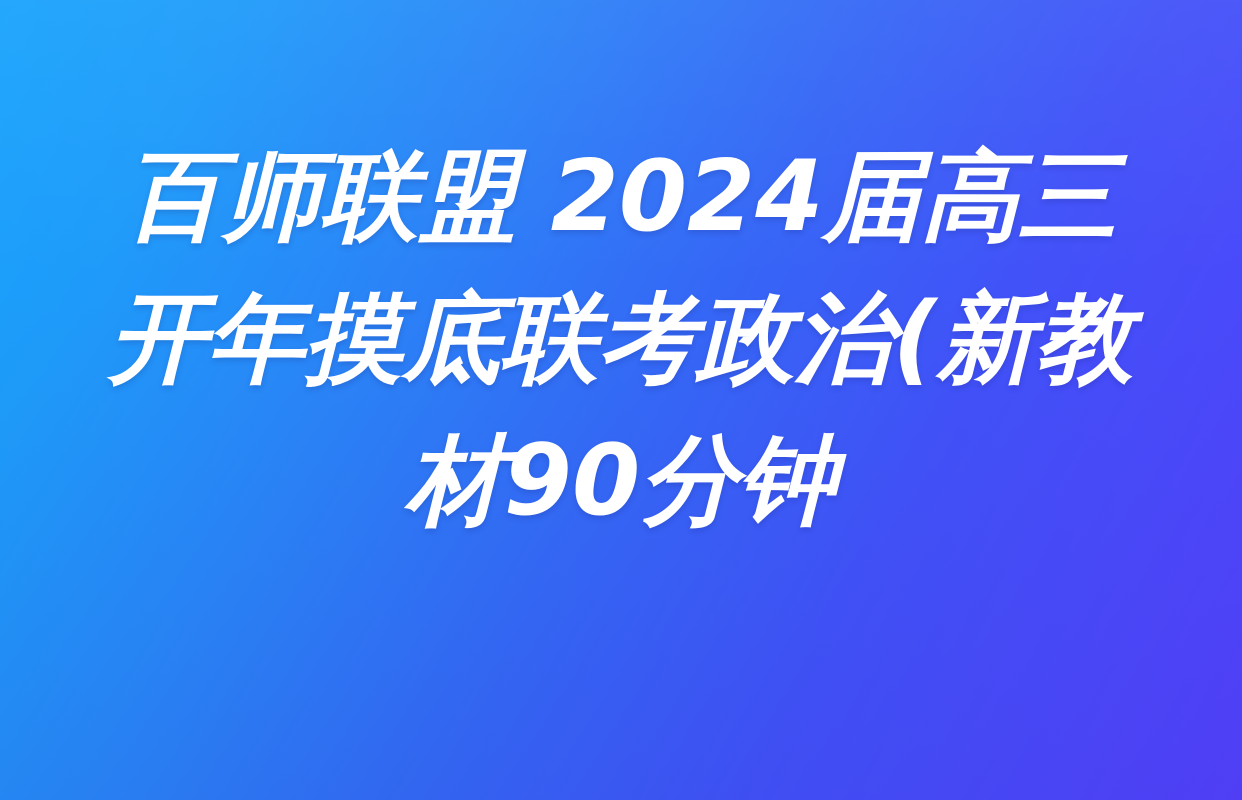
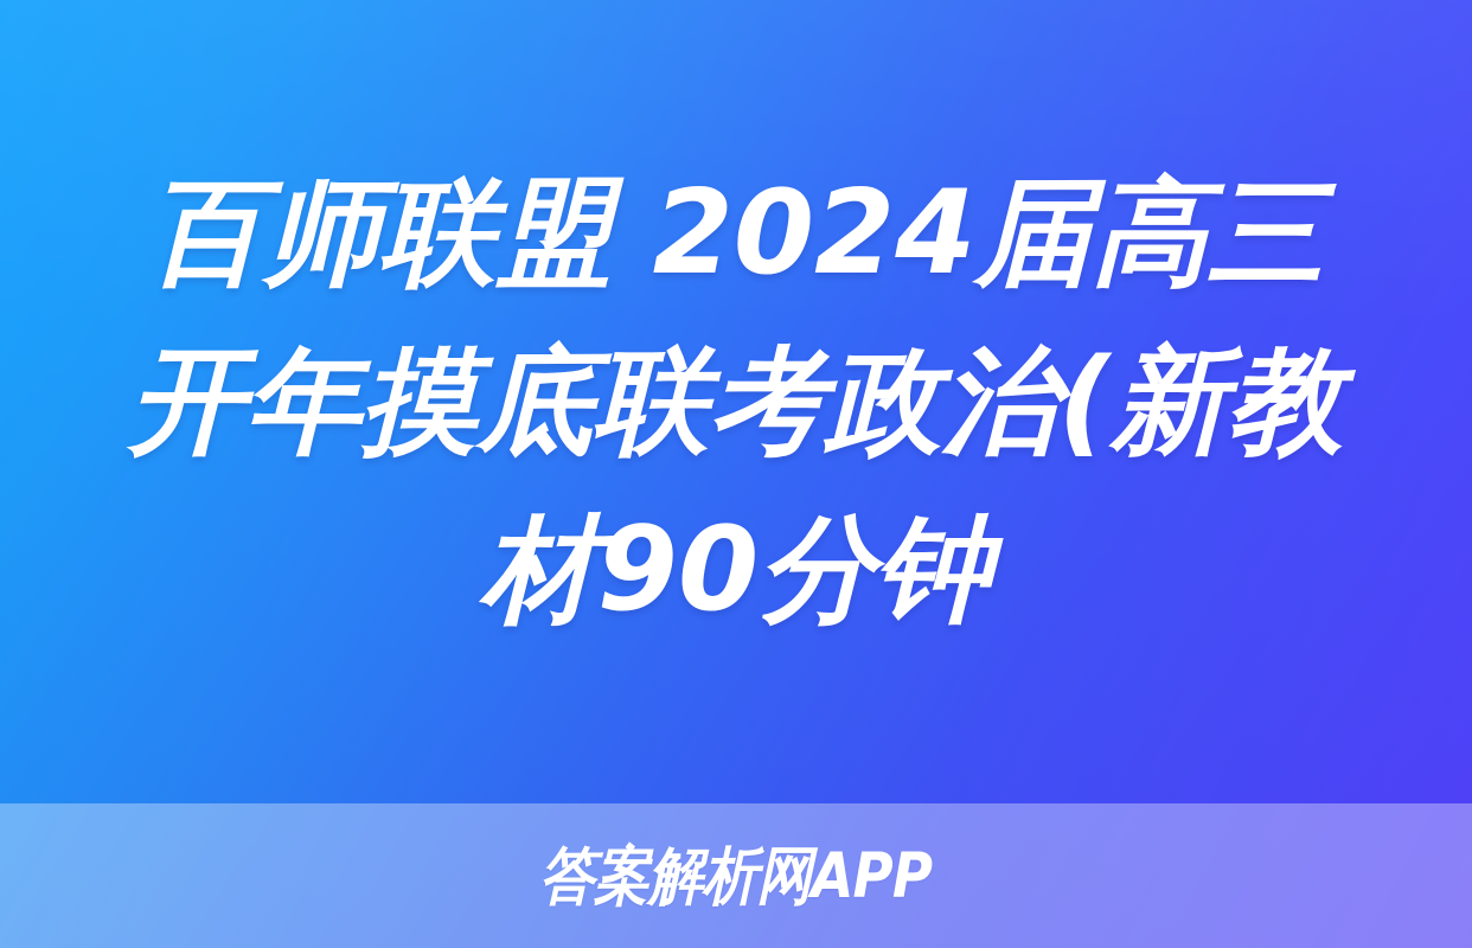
  百师联盟 2024届高三开年摸底联考政治(新教材90分钟
+ 答案解析网APP
